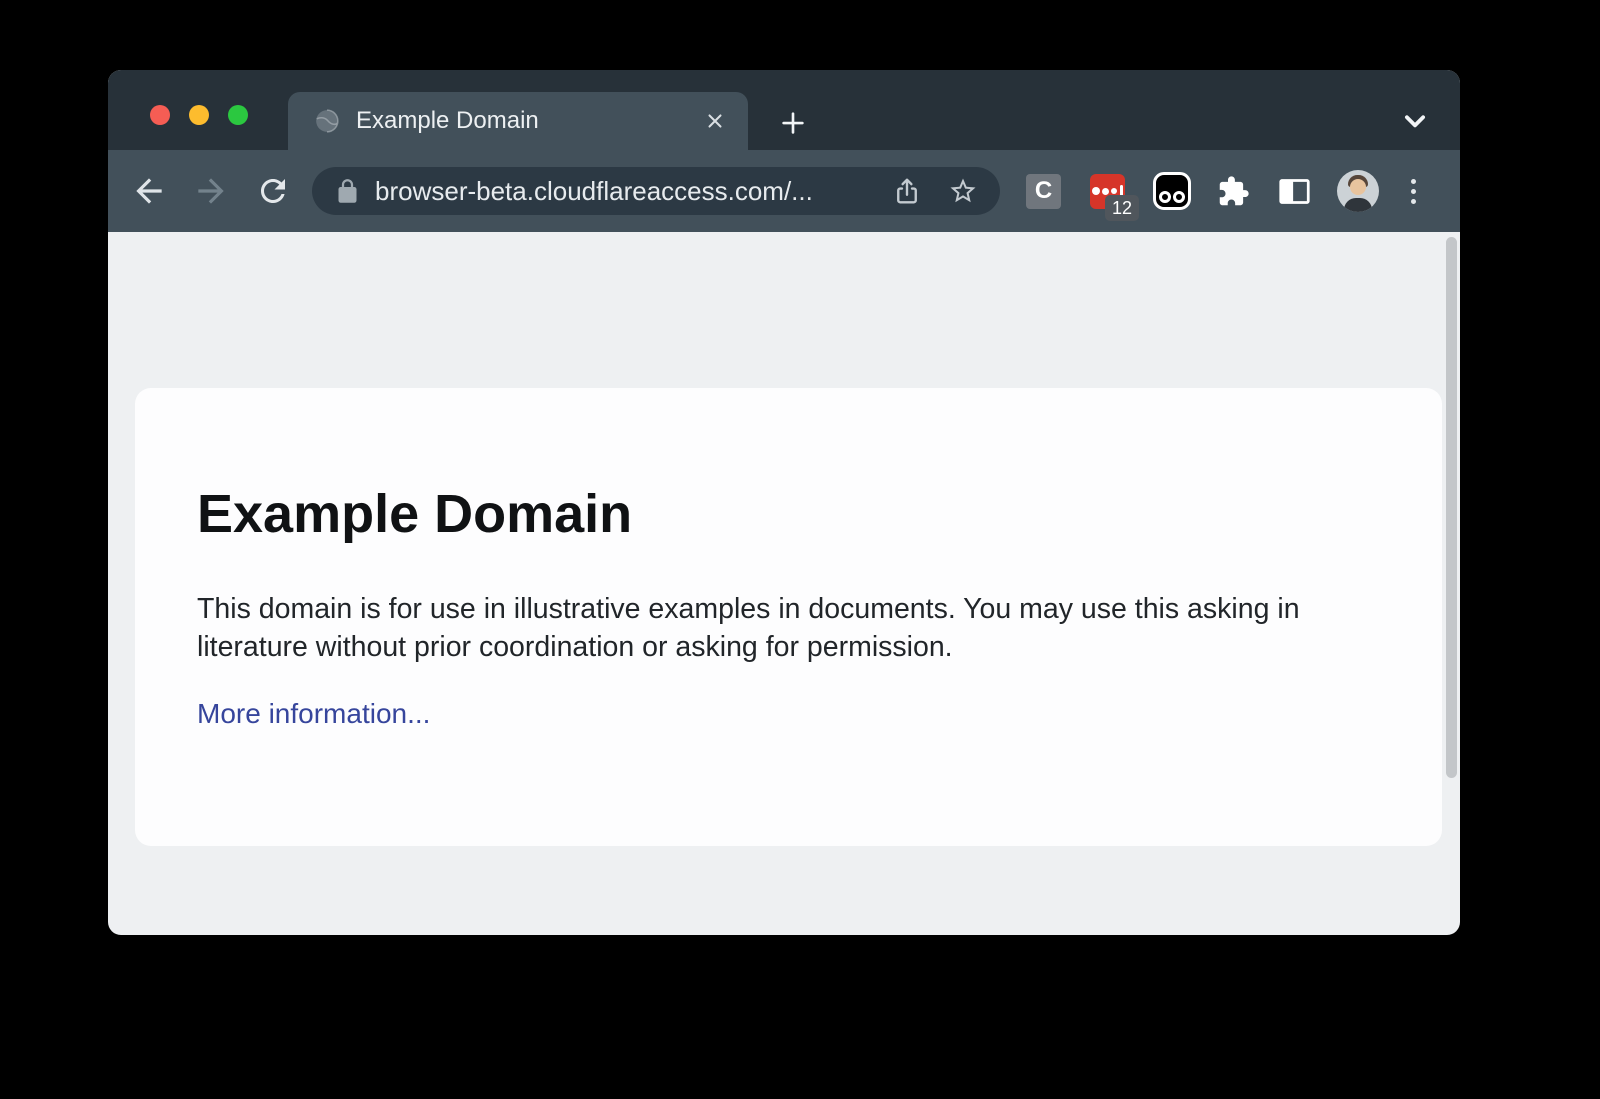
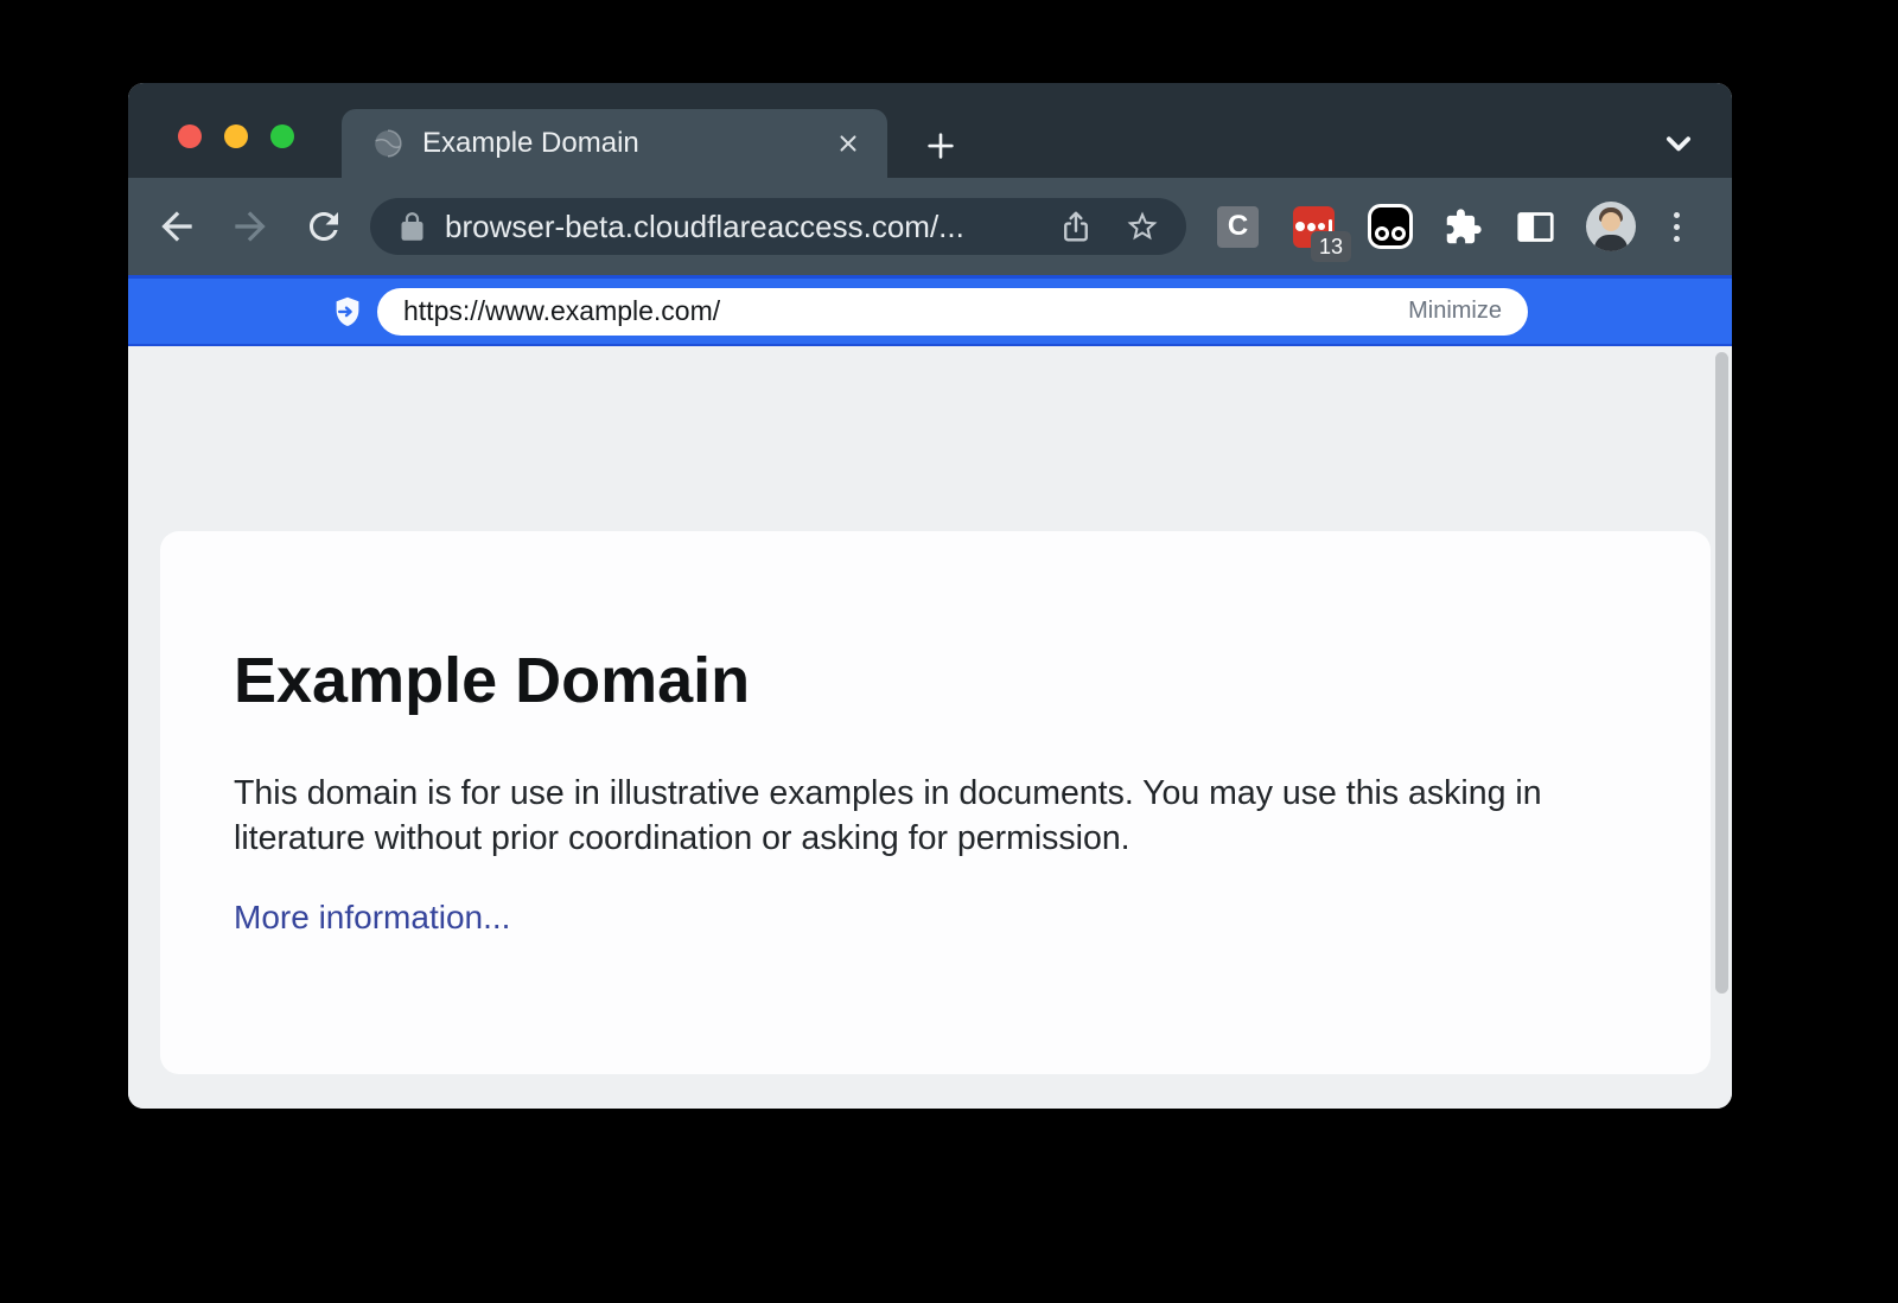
  Example Domain
  browser-beta.cloudflareaccess.com/...
  C
- 12
+ 13
+ https://www.example.com/
+ Minimize
  Example Domain
  This domain is for use in illustrative examples in documents. You may use this asking in literature without prior coordination or asking for permission.
  More information...
